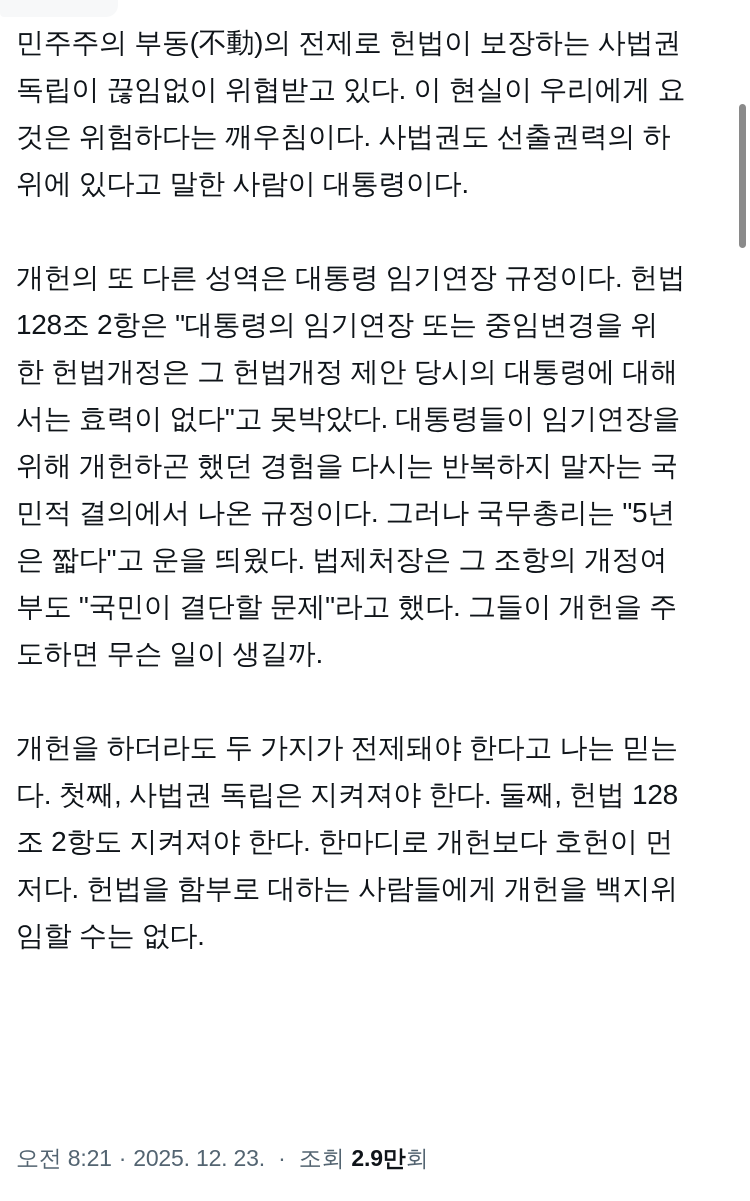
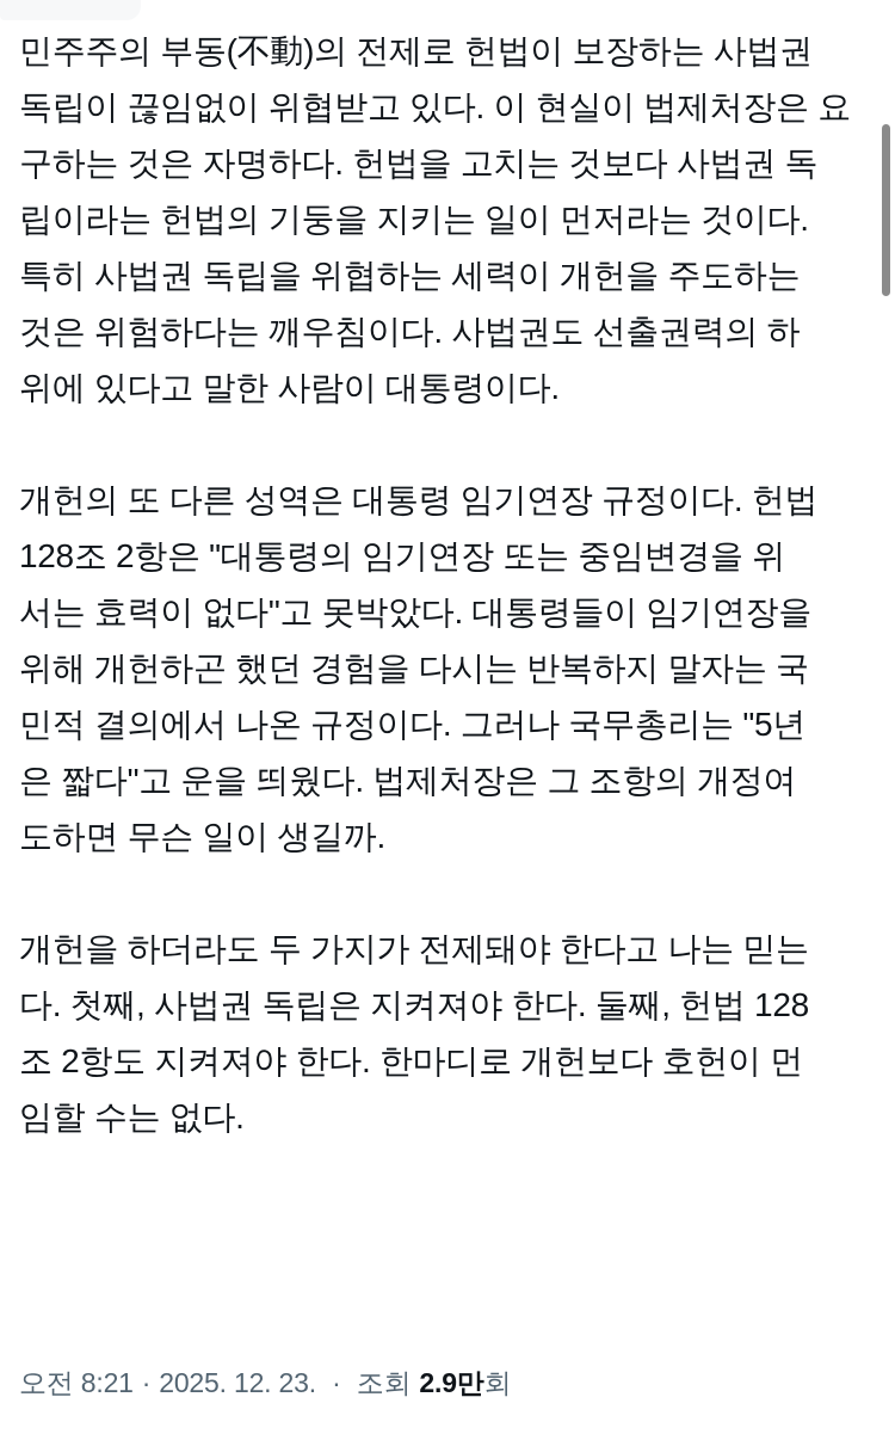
  민주주의 부동(不動)의 전제로 헌법이 보장하는 사법권
- 독립이 끊임없이 위협받고 있다. 이 현실이 우리에게 요
+ 독립이 끊임없이 위협받고 있다. 이 현실이 법제처장은 요
+ 구하는 것은 자명하다. 헌법을 고치는 것보다 사법권 독
+ 립이라는 헌법의 기둥을 지키는 일이 먼저라는 것이다.
+ 특히 사법권 독립을 위협하는 세력이 개헌을 주도하는
  것은 위험하다는 깨우침이다. 사법권도 선출권력의 하
  위에 있다고 말한 사람이 대통령이다.
  개헌의 또 다른 성역은 대통령 임기연장 규정이다. 헌법
  128조 2항은 "대통령의 임기연장 또는 중임변경을 위
- 한 헌법개정은 그 헌법개정 제안 당시의 대통령에 대해
  서는 효력이 없다"고 못박았다. 대통령들이 임기연장을
  위해 개헌하곤 했던 경험을 다시는 반복하지 말자는 국
  민적 결의에서 나온 규정이다. 그러나 국무총리는 "5년
  은 짧다"고 운을 띄웠다. 법제처장은 그 조항의 개정여
- 부도 "국민이 결단할 문제"라고 했다. 그들이 개헌을 주
  도하면 무슨 일이 생길까.
  개헌을 하더라도 두 가지가 전제돼야 한다고 나는 믿는
  다. 첫째, 사법권 독립은 지켜져야 한다. 둘째, 헌법 128
  조 2항도 지켜져야 한다. 한마디로 개헌보다 호헌이 먼
- 저다. 헌법을 함부로 대하는 사람들에게 개헌을 백지위
  임할 수는 없다.
  오전 8:21 · 2025. 12. 23. · 조회 2.9만회
